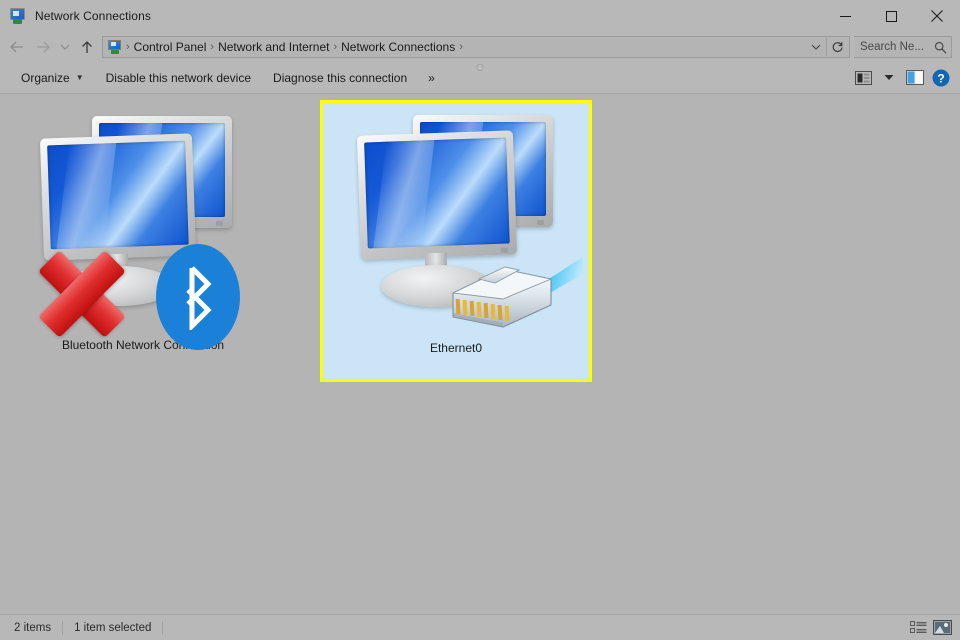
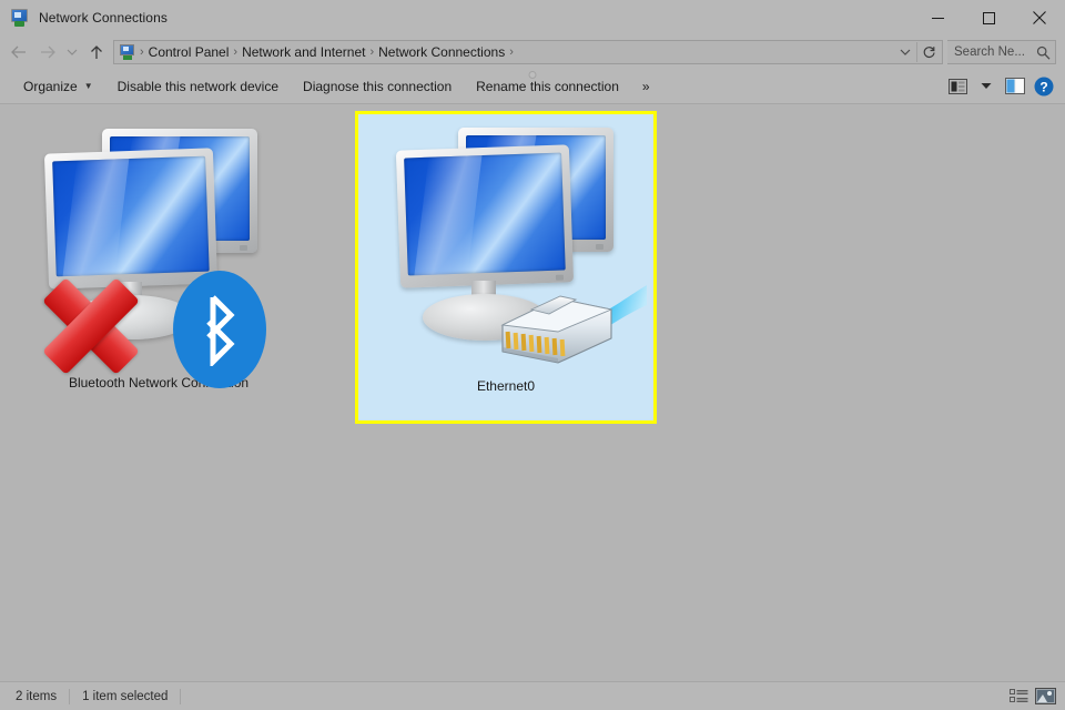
  Network Connections
  ›
  Control Panel
  ›
  Network and Internet
  ›
  Network Connections
  ›
  Search Ne...
  Organize
  ▼
  Disable this network device
  Diagnose this connection
+ Rename this connection
  »
  ?
  Bluetooth Network Con
  Ethernet0
  2 items
  1 item selected
